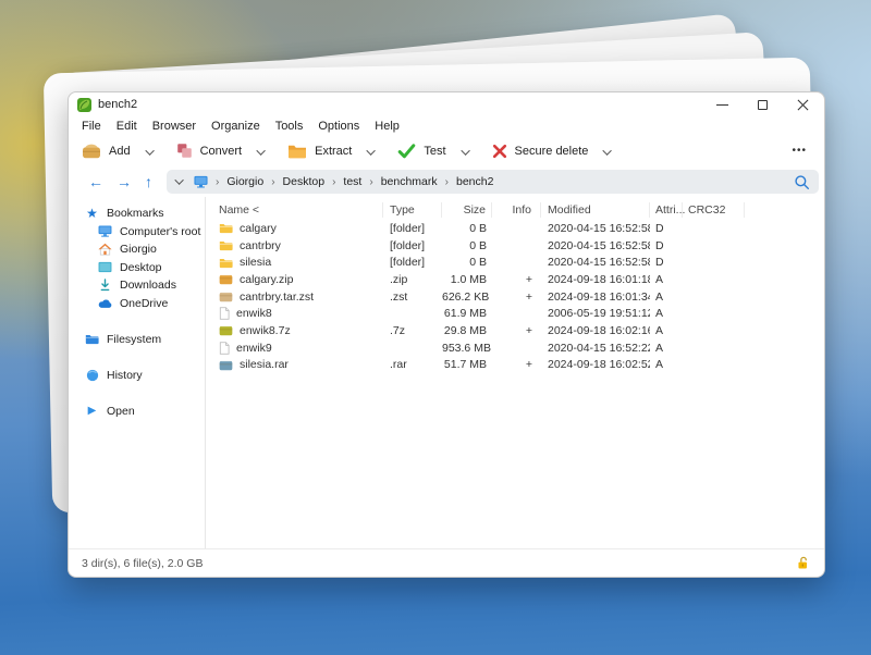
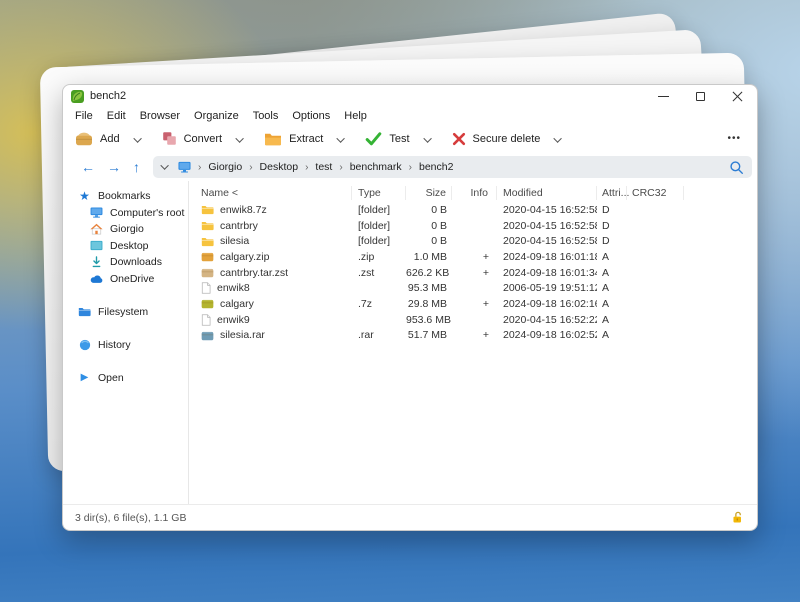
  bench2
  File
  Edit
  Browser
  Organize
  Tools
  Options
  Help
  Add
  Convert
  Extract
  Test
  Secure delete
  •••
  ←
  →
  ↑
  ›
  Giorgio
  ›
  Desktop
  ›
  test
  ›
  benchmark
  ›
  bench2
  ★
  Bookmarks
  Computer's root
  Giorgio
  Desktop
  Downloads
  OneDrive
  Filesystem
  History
  ▶
  Open
  Name <
  Type
  Size
  Info
  Modified
  Attri...
  CRC32
- calgary
+ enwik8.7z
  [folder]
  0 B
  2020-04-15 16:52:5
  D
  cantrbry
  [folder]
  0 B
  2020-04-15 16:52:5
  D
  silesia
  [folder]
  0 B
  2020-04-15 16:52:5
  D
  calgary.zip
  .zip
  1.0 MB
  +
  2024-09-18 16:01:1
  A
  cantrbry.tar.zst
  .zst
  626.2 KB
  +
  2024-09-18 16:01:3
  A
  enwik8
- 61.9 MB
+ 95.3 MB
  2006-05-19 19:51:1
  A
- enwik8.7z
+ calgary
  .7z
  29.8 MB
  +
  2024-09-18 16:02:1
  A
  enwik9
  953.6 MB
  2020-04-15 16:52:2
  A
  silesia.rar
  .rar
  51.7 MB
  +
  2024-09-18 16:02:5
  A
- 3 dir(s), 6 file(s), 2.0 GB
+ 3 dir(s), 6 file(s), 1.1 GB
